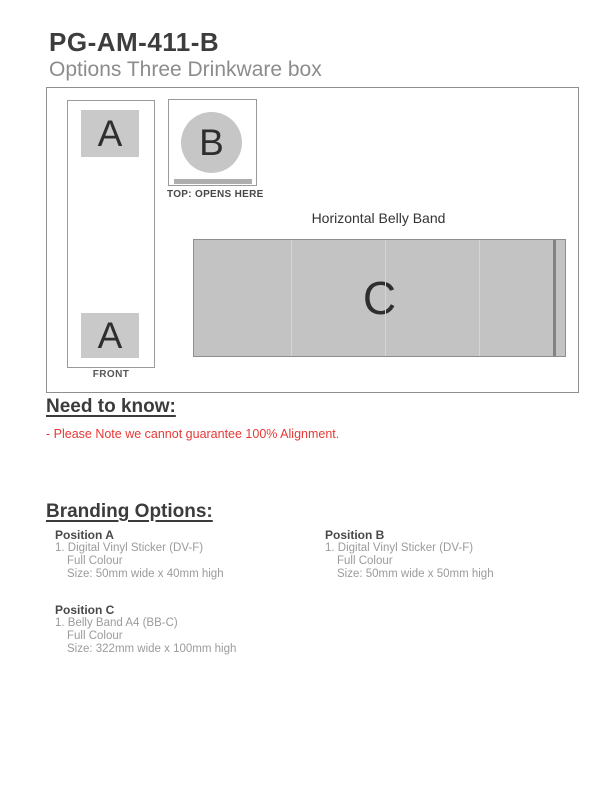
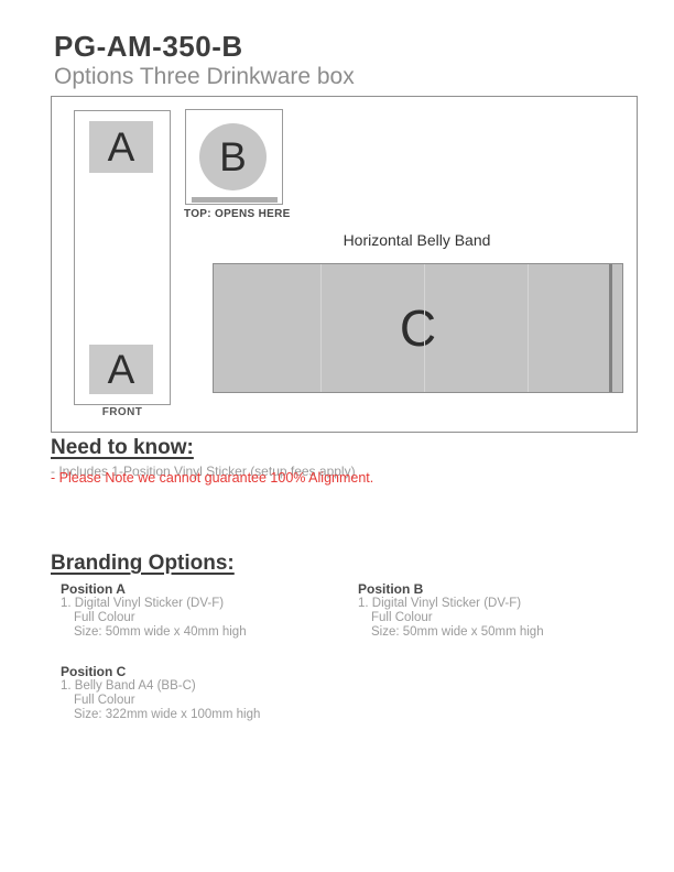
- PG-AM-411-B
+ PG-AM-350-B
  Options Three Drinkware box
  A
  A
  FRONT
  B
  TOP: OPENS HERE
  Horizontal Belly Band
  C
  Need to know:
+ - Includes 1-Position Vinyl Sticker (setup fees apply)
  - Please Note we cannot guarantee 100% Alignment.
  Branding Options:
  Position A
  1. Digital Vinyl Sticker (DV-F)
  Full Colour
  Size: 50mm wide x 40mm high
  Position B
  1. Digital Vinyl Sticker (DV-F)
  Full Colour
  Size: 50mm wide x 50mm high
  Position C
  1. Belly Band A4 (BB-C)
  Full Colour
  Size: 322mm wide x 100mm high
